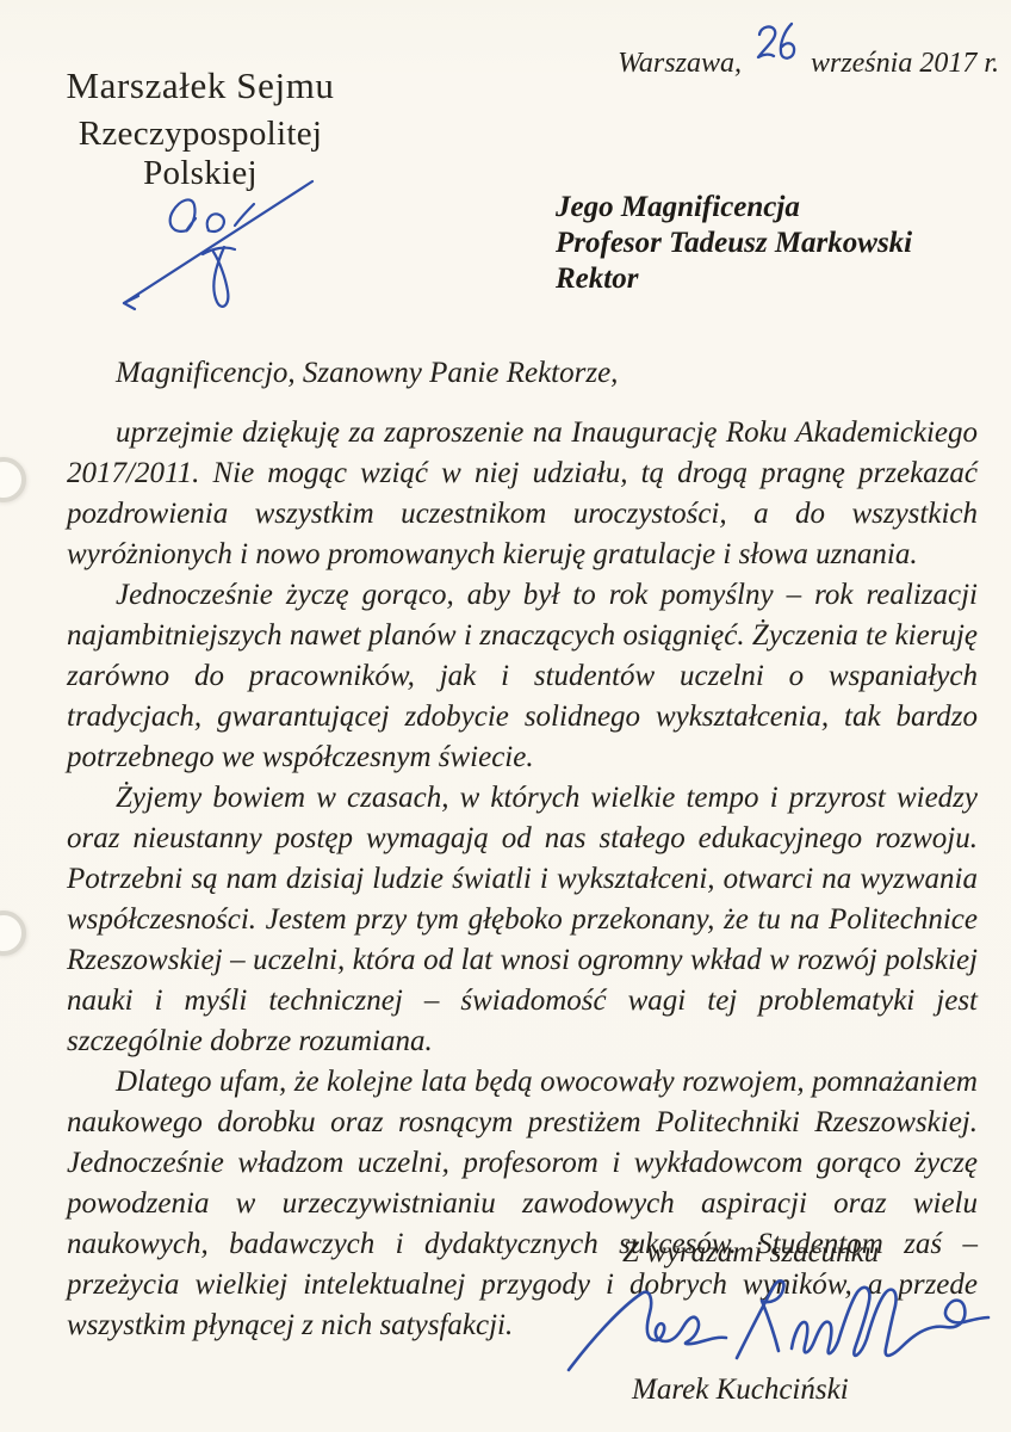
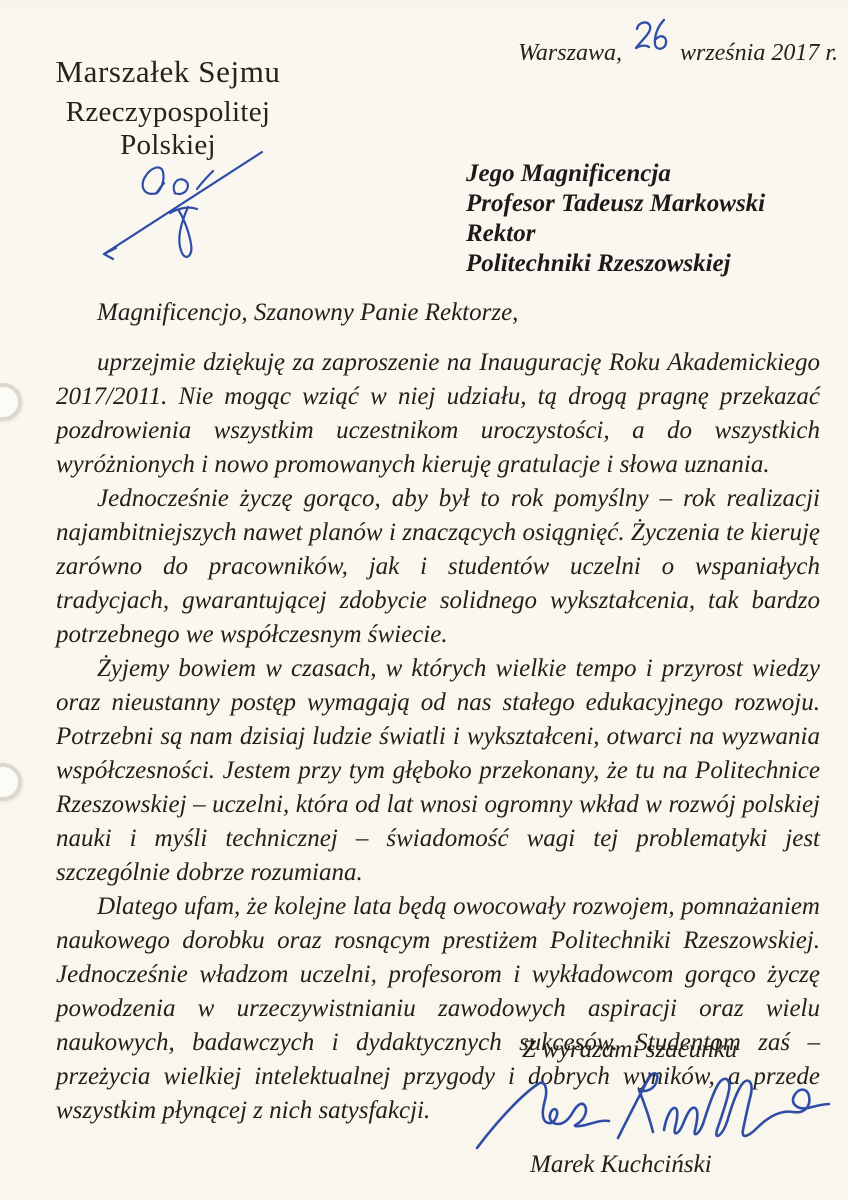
  Warszawa, września 2017 r.
  Marszałek Sejmu
  Rzeczypospolitej Polskiej
  Jego Magnificencja
  Profesor Tadeusz Markowski
  Rektor
+ Politechniki Rzeszowskiej
  Magnificencjo, Szanowny Panie Rektorze,
  uprzejmie dziękuję za zaproszenie na Inaugurację Roku Akademickiego 2017/2011. Nie mogąc wziąć w niej udziału, tą drogą pragnę przekazać pozdrowienia wszystkim uczestnikom uroczystości, a do wszystkich wyróżnionych i nowo promowanych kieruję gratulacje i słowa uznania.
  Jednocześnie życzę gorąco, aby był to rok pomyślny – rok realizacji najambitniejszych nawet planów i znaczących osiągnięć. Życzenia te kieruję zarówno do pracowników, jak i studentów uczelni o wspaniałych tradycjach, gwarantującej zdobycie solidnego wykształcenia, tak bardzo potrzebnego we współczesnym świecie.
  Żyjemy bowiem w czasach, w których wielkie tempo i przyrost wiedzy oraz nieustanny postęp wymagają od nas stałego edukacyjnego rozwoju. Potrzebni są nam dzisiaj ludzie światli i wykształceni, otwarci na wyzwania współczesności. Jestem przy tym głęboko przekonany, że tu na Politechnice Rzeszowskiej – uczelni, która od lat wnosi ogromny wkład w rozwój polskiej nauki i myśli technicznej – świadomość wagi tej problematyki jest szczególnie dobrze rozumiana.
  Dlatego ufam, że kolejne lata będą owocowały rozwojem, pomnażaniem naukowego dorobku oraz rosnącym prestiżem Politechniki Rzeszowskiej. Jednocześnie władzom uczelni, profesorom i wykładowcom gorąco życzę powodzenia w urzeczywistnianiu zawodowych aspiracji oraz wielu naukowych, badawczych i dydaktycznych sukcesów. Studentom zaś – przeżycia wielkiej intelektualnej przygody i dobrych wyików, a przede wszystkim płynącej z nich satysfakcji.
  Z wyrazami szacunku
  Marek Kuchciński
